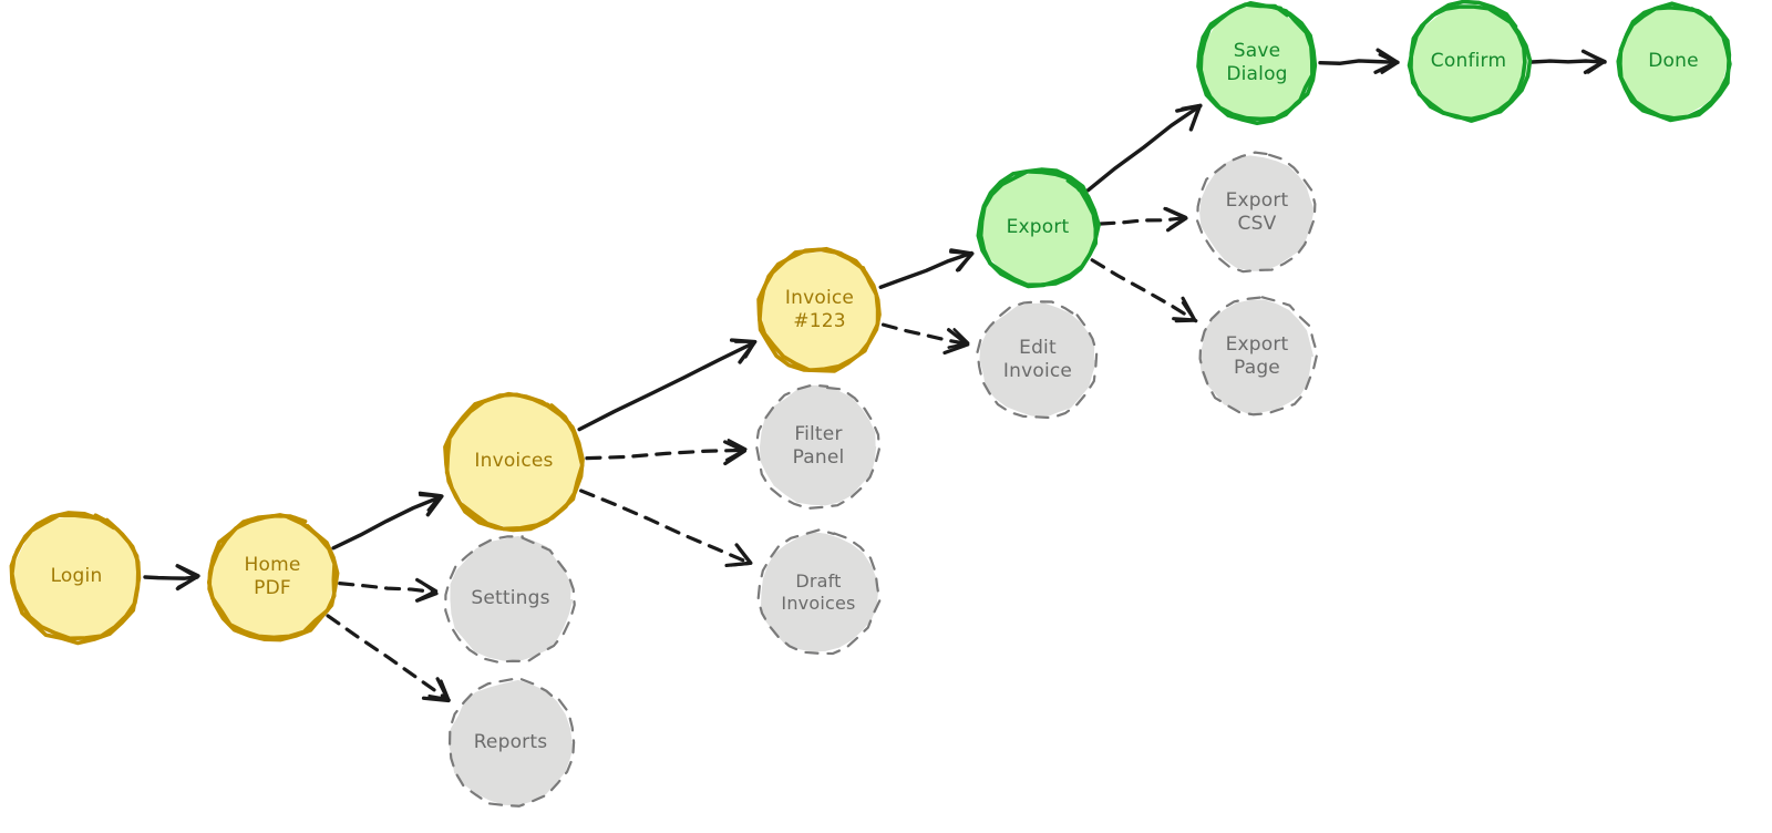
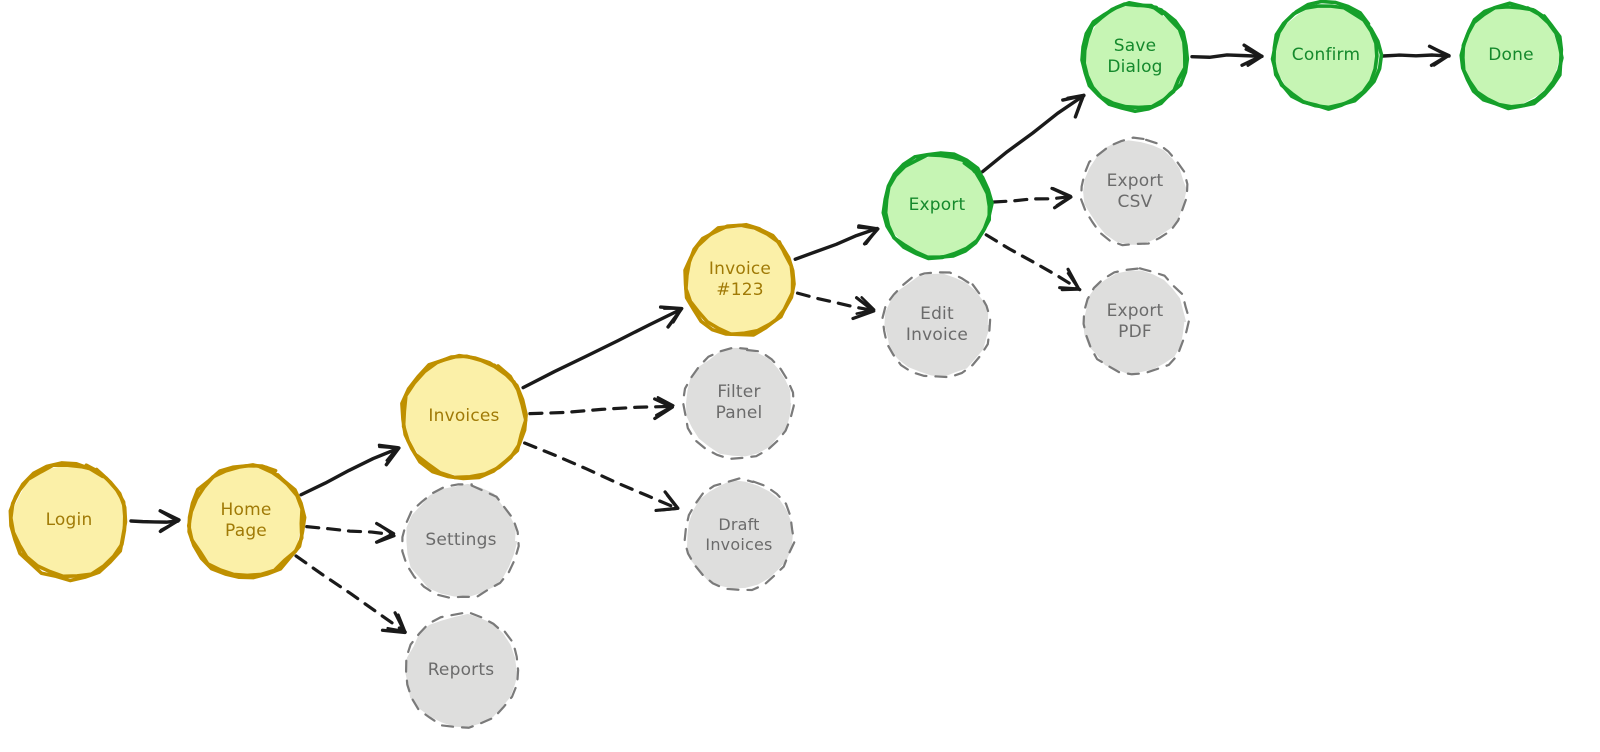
  Login
  Home
- PDF
+ Page
  Invoices
  Settings
  Reports
  Invoice
  #123
  Filter
  Panel
  Draft
  Invoices
  Export
  Edit
  Invoice
  Save
  Dialog
  Export
  CSV
  Export
- Page
+ PDF
  Confirm
  Done
